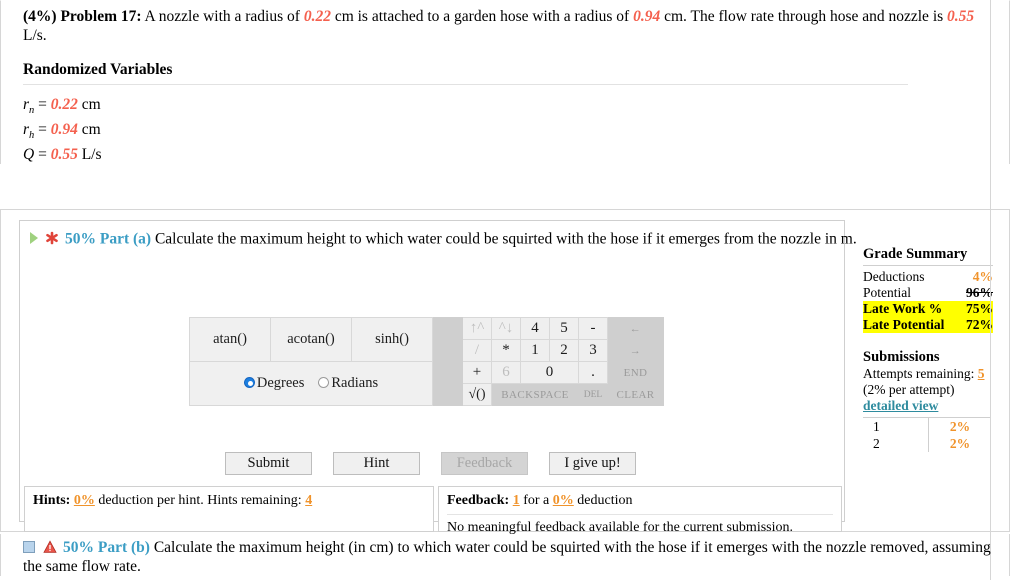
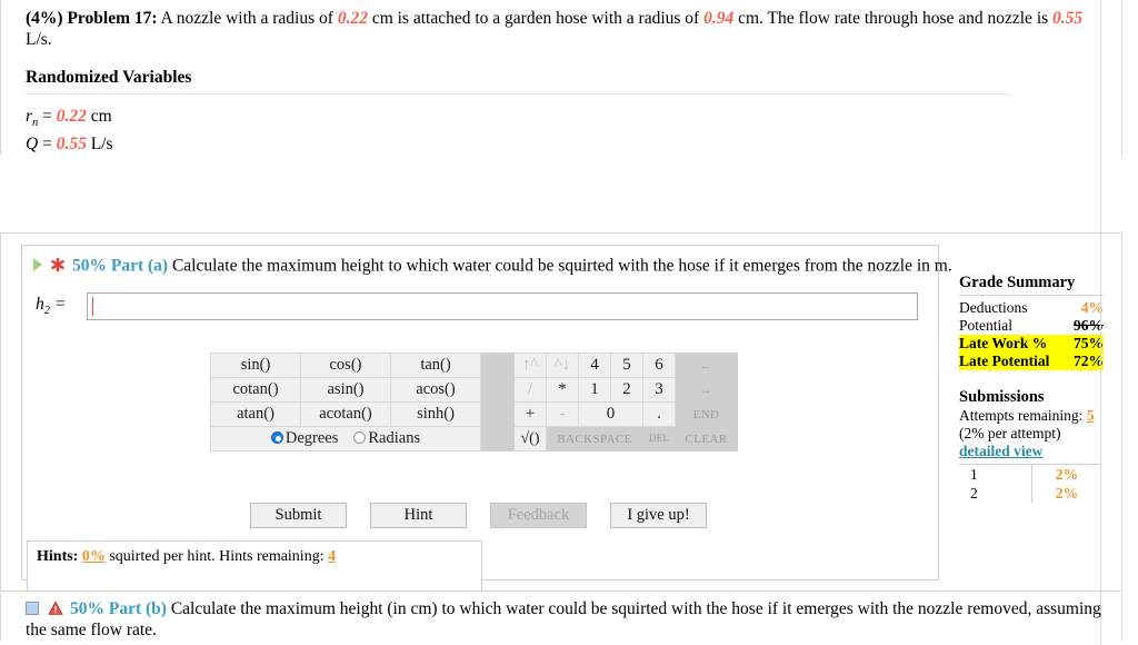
  (4%) Problem 17: A nozzle with a radius of 0.22 cm is attached to a garden hose with a radius of 0.94 cm. The flow rate through hose and nozzle is 0.55 L/s.
  Randomized Variables
  rn = 0.22 cm
- rh = 0.94 cm
  Q = 0.55 L/s
  50% Part (a) Calculate the maximum height to which water could be squirted with the hose if it emerges from the nozzle in m.
+ h2 =
+ sin()	cos()	tan()
+ cotan()	asin()	acos()
  atan()	acotan()	sinh()
  Degrees Radians
- 	↑^	^↓	4	5	-	←
+ 	↑^	^↓	4	5	6	←
  	/	*	1	2	3	→
- 	+	6	0	.	END
+ 	+	-	0	.	END
  	√()	BACKSPACE	DEL	CLEAR
  Submit Hint Feedback I give up!
- Hints: 0% deduction per hint. Hints remaining: 4
+ Hints: 0% squirted per hint. Hints remaining: 4
- Feedback: 1 for a 0% deduction
- No meaningful feedback available for the current submission.
  Grade Summary
  Deductions
  4%
  Potential
  96%
  Late Work %
  75%
  Late Potential
  72%
  Submissions
  Attempts remaining: 5
  (2% per attempt)
  detailed view
  1
  2%
  2
  2%
  50% Part (b) Calculate the maximum height (in cm) to which water could be squirted with the hose if it emerges with the nozzle removed, assuming the same flow rate.
